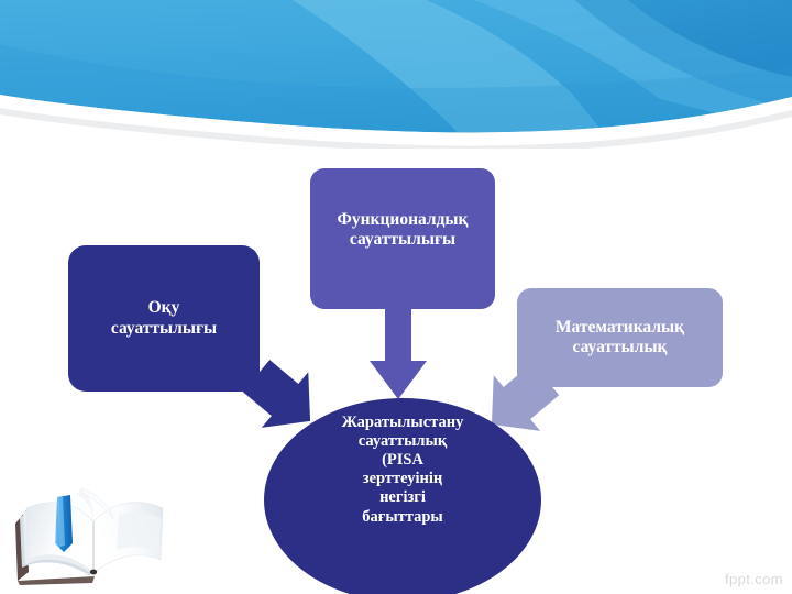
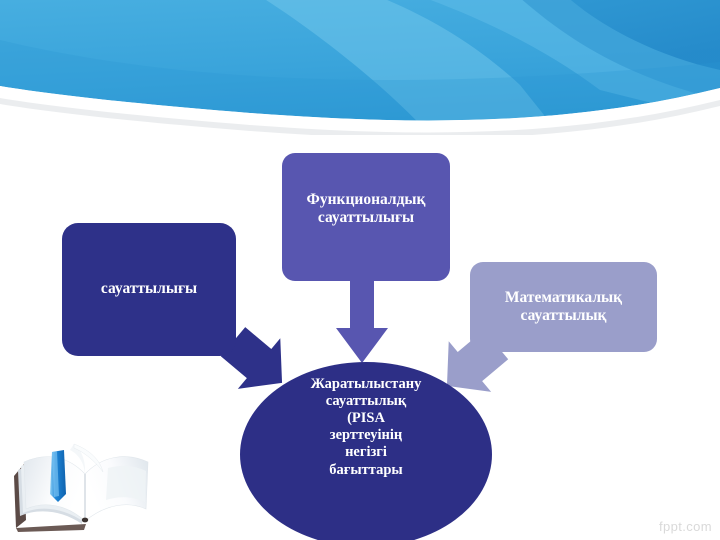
  Жаратылыстану
  сауаттылық
  (PISA
  зерттеуінің
  негізгі
  бағыттары
- Оқу
  сауаттылығы
  Функционалдық
  сауаттылығы
  Математикалық
  сауаттылық
  fppt.com
